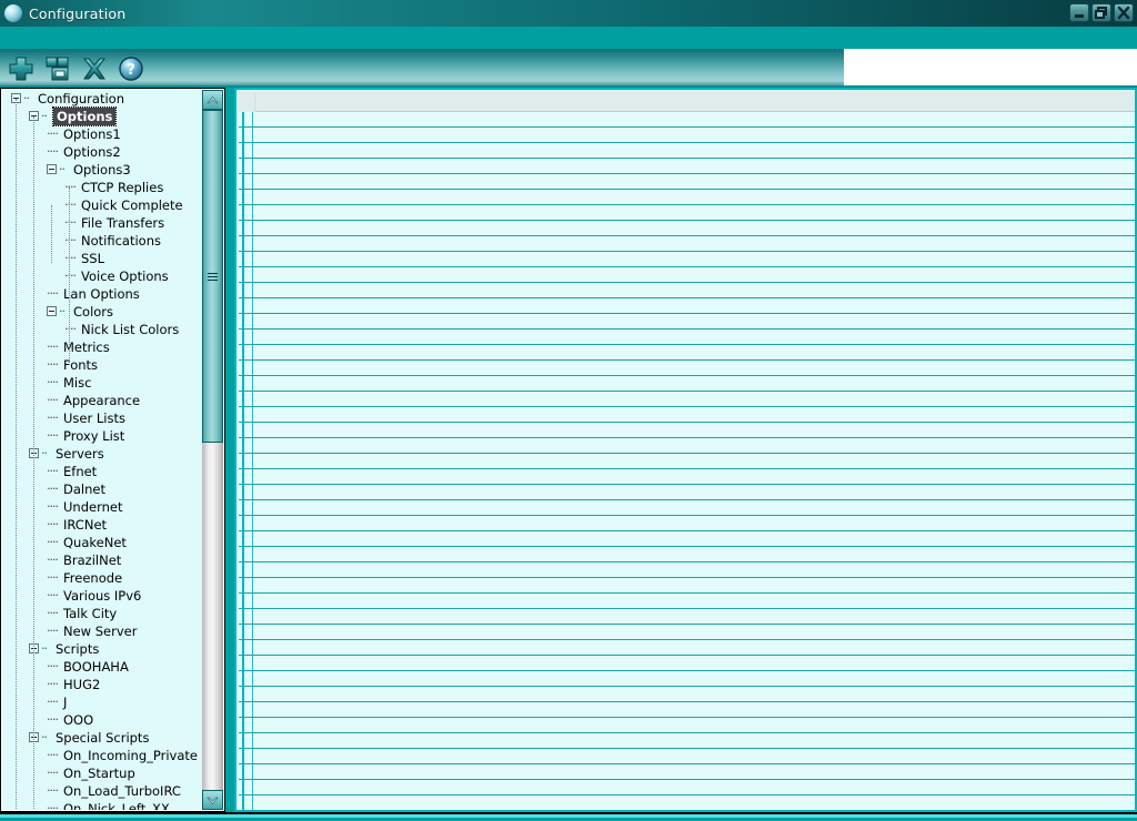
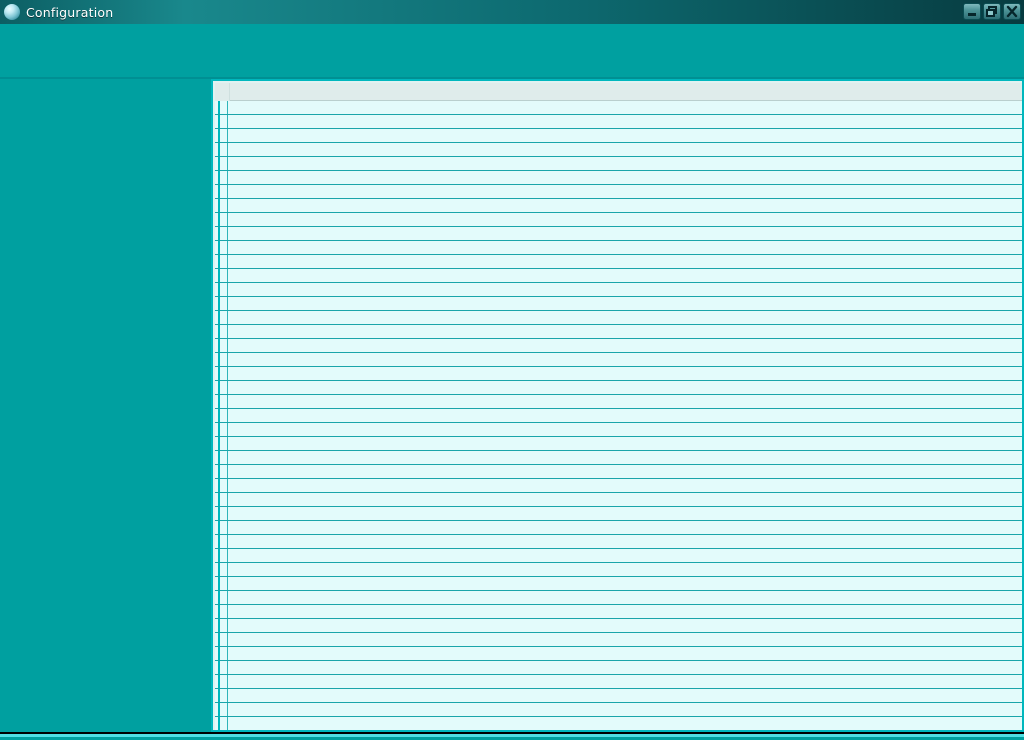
  Configuration
- ?
- ·· Configuration
- ·· Options
- ···· Options1
- ···· Options2
- ·· Options3
- ···· CTCP Replies
- ···· Quick Complete
- ···· File Transfers
- ···· Notifications
- ···· SSL
- ···· Voice Options
- ···· Lan Options
- ·· Colors
- ···· Nick List Colors
- ···· Metrics
- ···· Fonts
- ···· Misc
- ···· Appearance
- ···· User Lists
- ···· Proxy List
- ·· Servers
- ···· Efnet
- ···· Dalnet
- ···· Undernet
- ···· IRCNet
- ···· QuakeNet
- ···· BrazilNet
- ···· Freenode
- ···· Various IPv6
- ···· Talk City
- ···· New Server
- ·· Scripts
- ···· BOOHAHA
- ···· HUG2
- ···· J
- ···· OOO
- ·· Special Scripts
- ···· On_Incoming_Private
- ···· On_Startup
- ···· On_Load_TurboIRC
- ···· On_Nick_Left_XX
